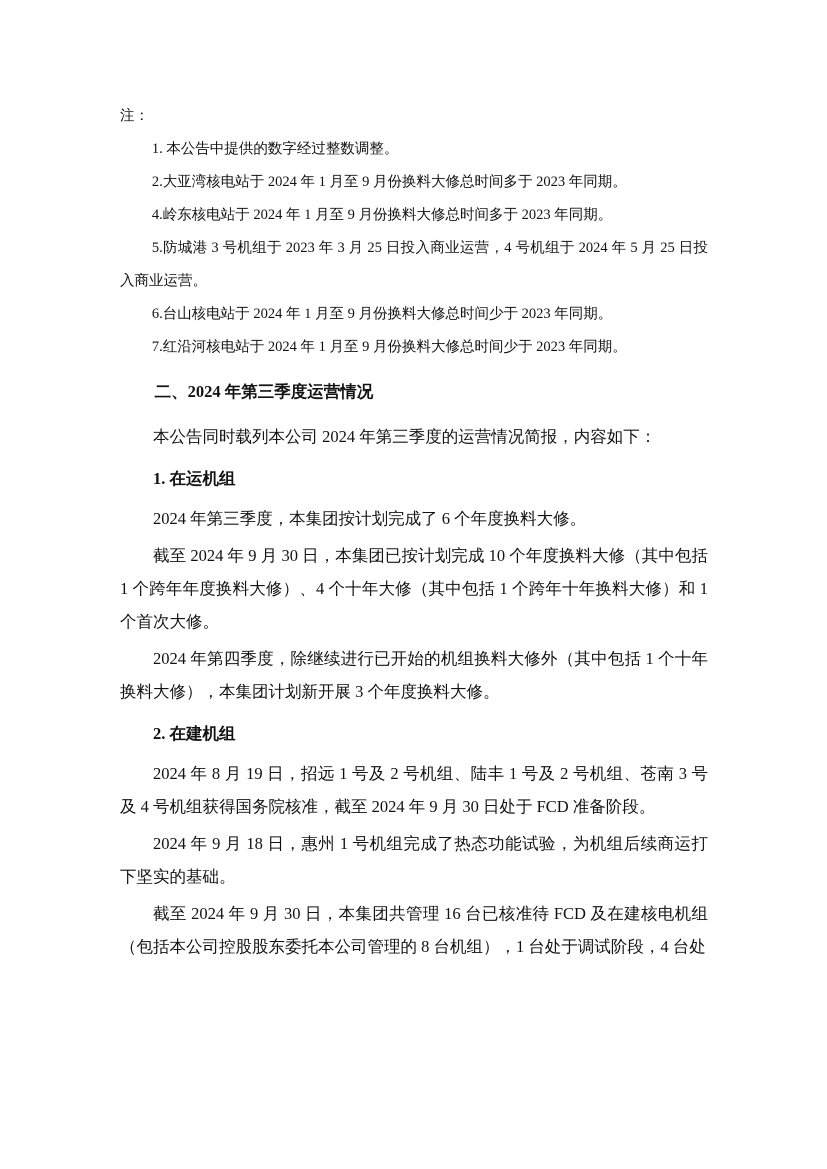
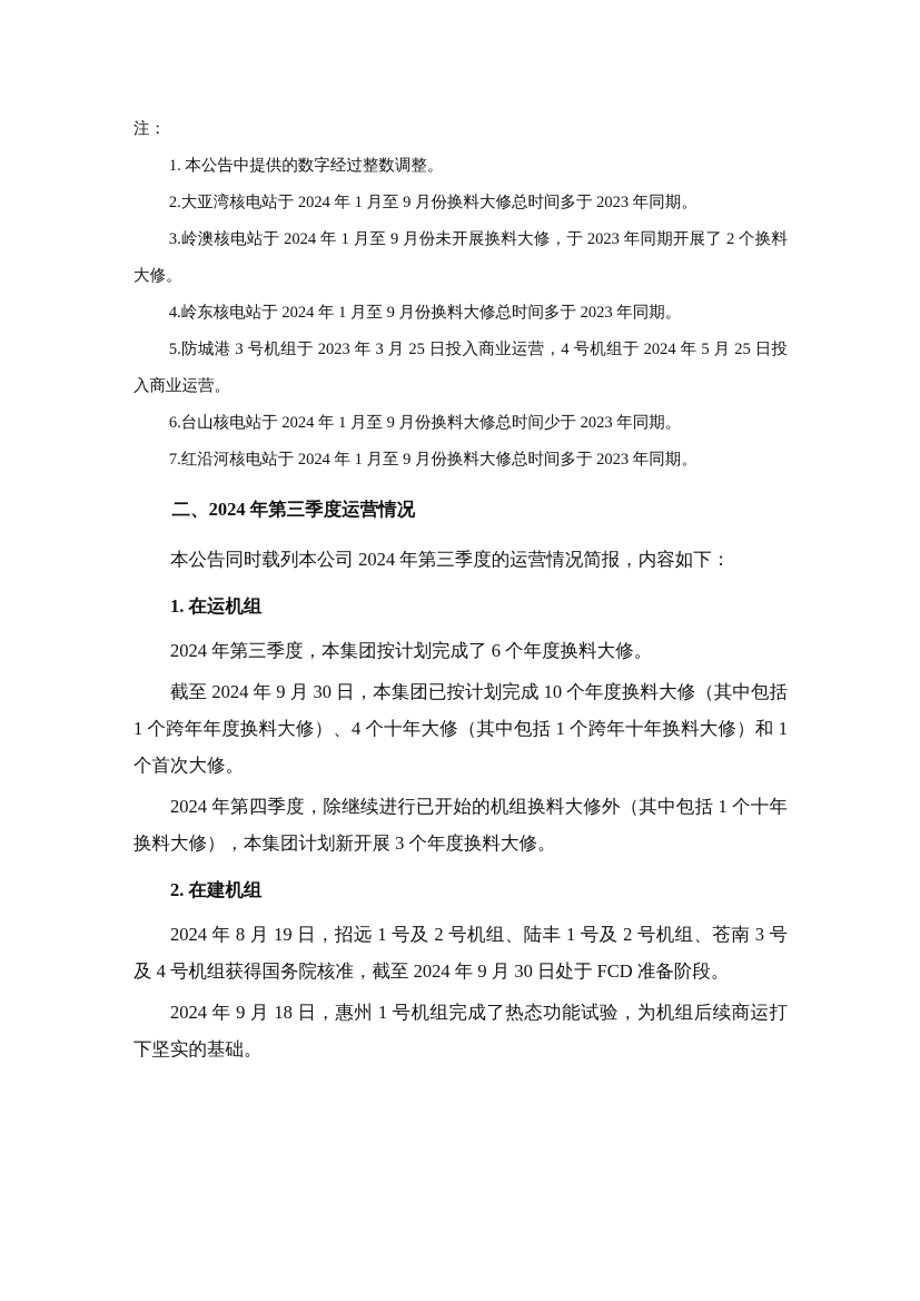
  注：
  1. 本公告中提供的数字经过整数调整。
  2.大亚湾核电站于 2024 年 1 月至 9 月份换料大修总时间多于 2023 年同期。
+ 3.岭澳核电站于 2024 年 1 月至 9 月份未开展换料大修，于 2023 年同期开展了 2 个换料大修。
  4.岭东核电站于 2024 年 1 月至 9 月份换料大修总时间多于 2023 年同期。
  5.防城港 3 号机组于 2023 年 3 月 25 日投入商业运营，4 号机组于 2024 年 5 月 25 日投入商业运营。
  6.台山核电站于 2024 年 1 月至 9 月份换料大修总时间少于 2023 年同期。
- 7.红沿河核电站于 2024 年 1 月至 9 月份换料大修总时间少于 2023 年同期。
+ 7.红沿河核电站于 2024 年 1 月至 9 月份换料大修总时间多于 2023 年同期。
  二、2024 年第三季度运营情况
  本公告同时载列本公司 2024 年第三季度的运营情况简报，内容如下：
  1. 在运机组
  2024 年第三季度，本集团按计划完成了 6 个年度换料大修。
  截至 2024 年 9 月 30 日，本集团已按计划完成 10 个年度换料大修（其中包括 1 个跨年年度换料大修）、4 个十年大修（其中包括 1 个跨年十年换料大修）和 1 个首次大修。
  2024 年第四季度，除继续进行已开始的机组换料大修外（其中包括 1 个十年换料大修），本集团计划新开展 3 个年度换料大修。
  2. 在建机组
  2024 年 8 月 19 日，招远 1 号及 2 号机组、陆丰 1 号及 2 号机组、苍南 3 号及 4 号机组获得国务院核准，截至 2024 年 9 月 30 日处于 FCD 准备阶段。
  2024 年 9 月 18 日，惠州 1 号机组完成了热态功能试验，为机组后续商运打下坚实的基础。
- 截至 2024 年 9 月 30 日，本集团共管理 16 台已核准待 FCD 及在建核电机组（包括本公司控股股东委托本公司管理的 8 台机组），1 台处于调试阶段，4 台处
